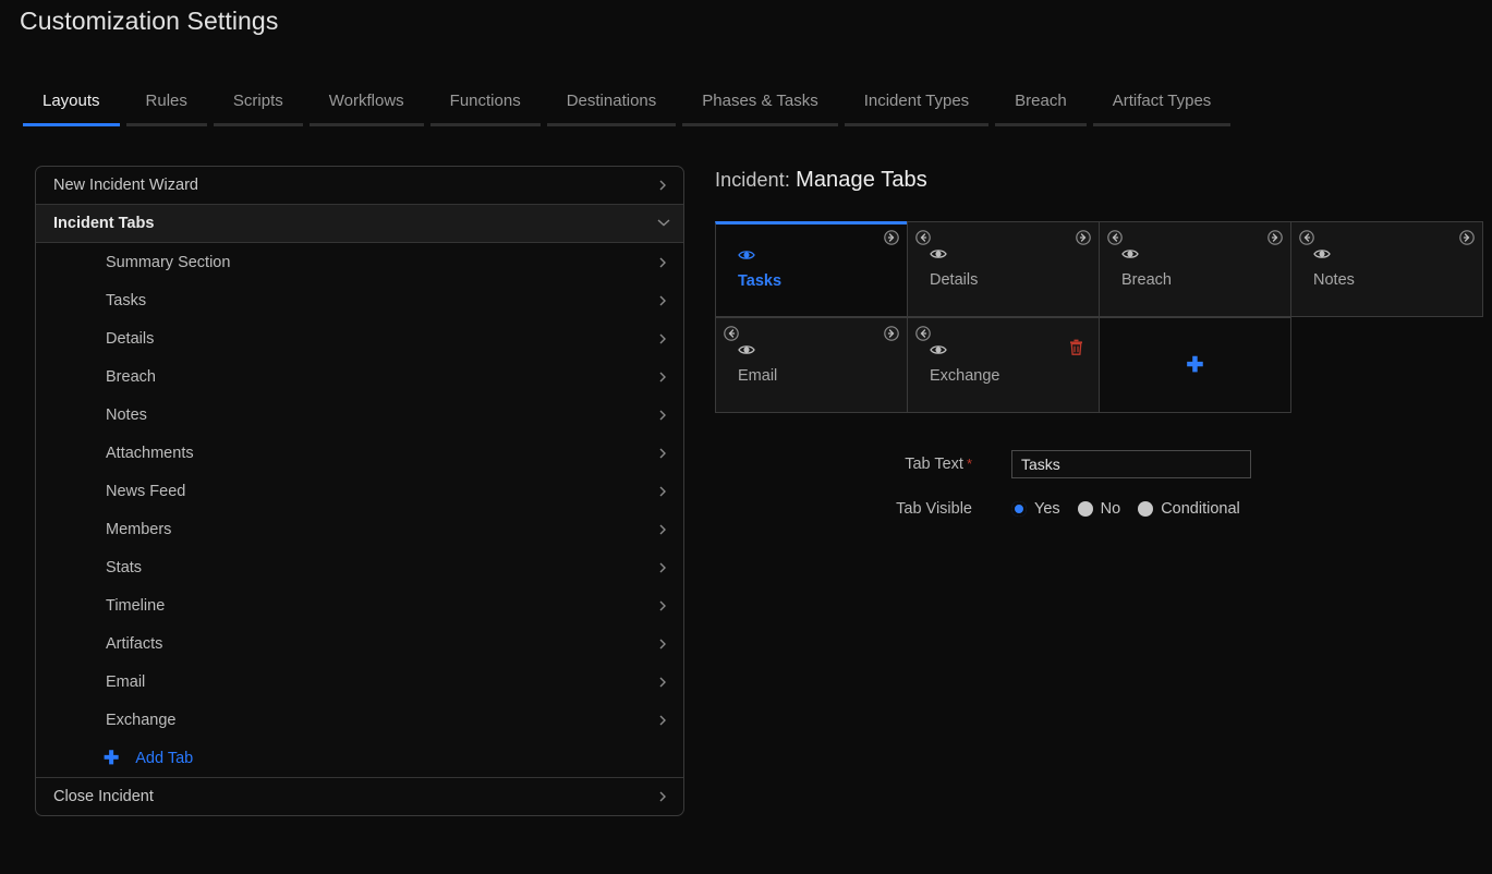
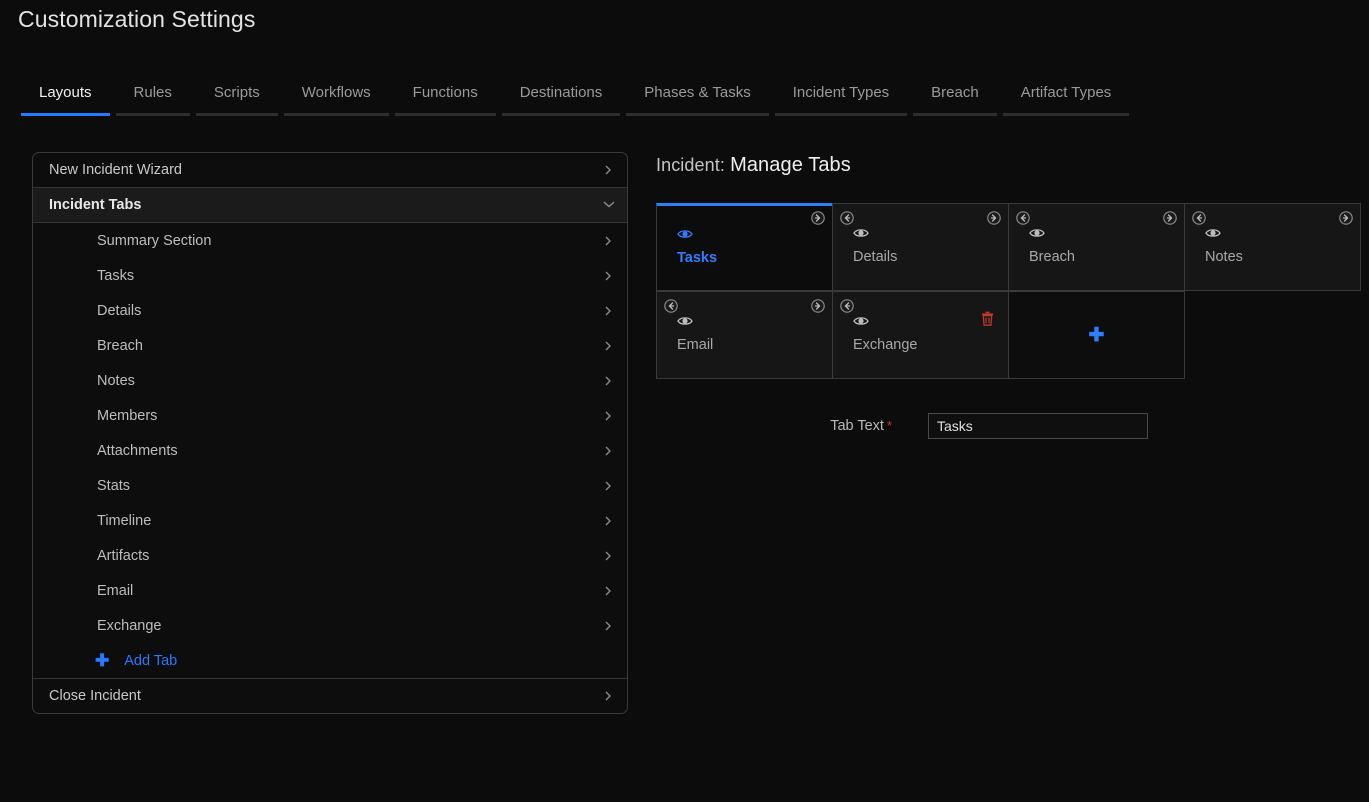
  Customization Settings
  Layouts
  Rules
  Scripts
  Workflows
  Functions
  Destinations
  Phases & Tasks
  Incident Types
  Breach
  Artifact Types
  New Incident Wizard
  Incident Tabs
  Summary Section
  Tasks
  Details
  Breach
  Notes
- Attachments
+ Members
- News Feed
- Members
+ Attachments
  Stats
  Timeline
  Artifacts
  Email
  Exchange
  ✚
  Add Tab
  Close Incident
  Incident: Manage Tabs
  Tasks
  Details
  Breach
  Notes
  Email
  Exchange
  ✚
  Tab Text *
  Tasks
- Tab Visible
- Yes
- No
- Conditional
